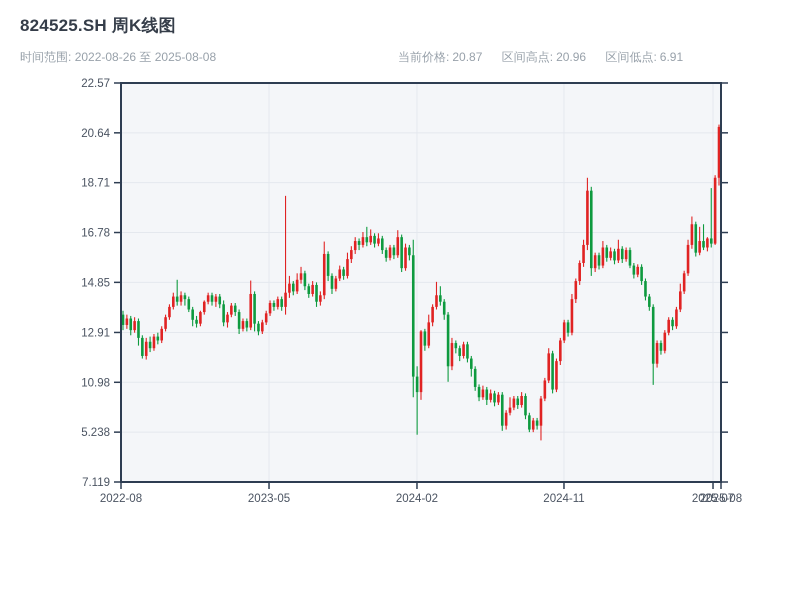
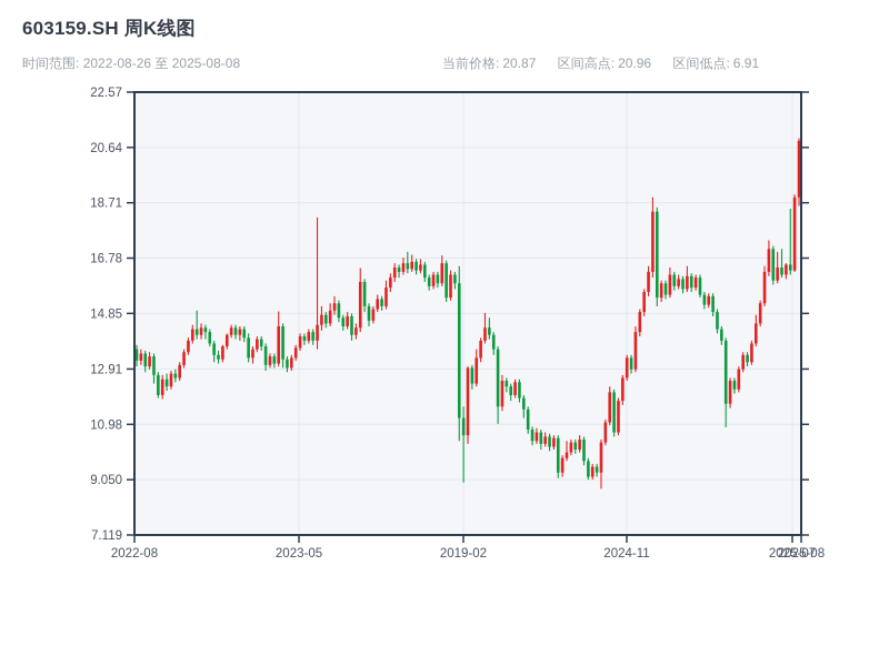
  22.57
  20.64
  18.71
  16.78
  14.85
  12.91
  10.98
- 5.238
+ 9.050
  7.119
  2022-08
  2023-05
- 2024-02
+ 2019-02
  2024-11
  2025-07
  2025-08
- 824525.SH 周K线图
+ 603159.SH 周K线图
  时间范围: 2022-08-26 至 2025-08-08
  当前价格: 20.87 区间高点: 20.96 区间低点: 6.91
